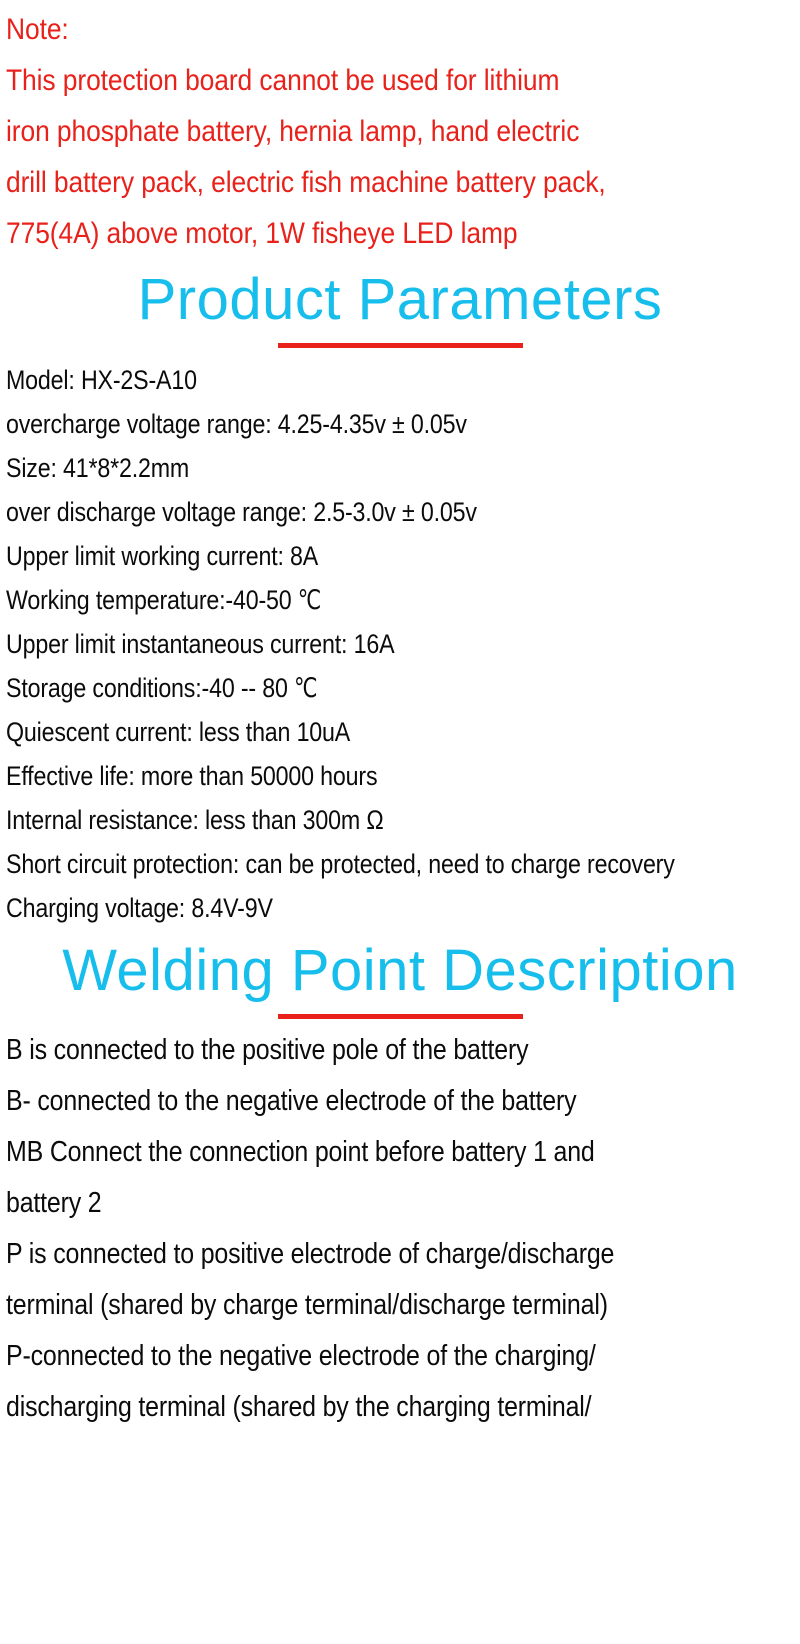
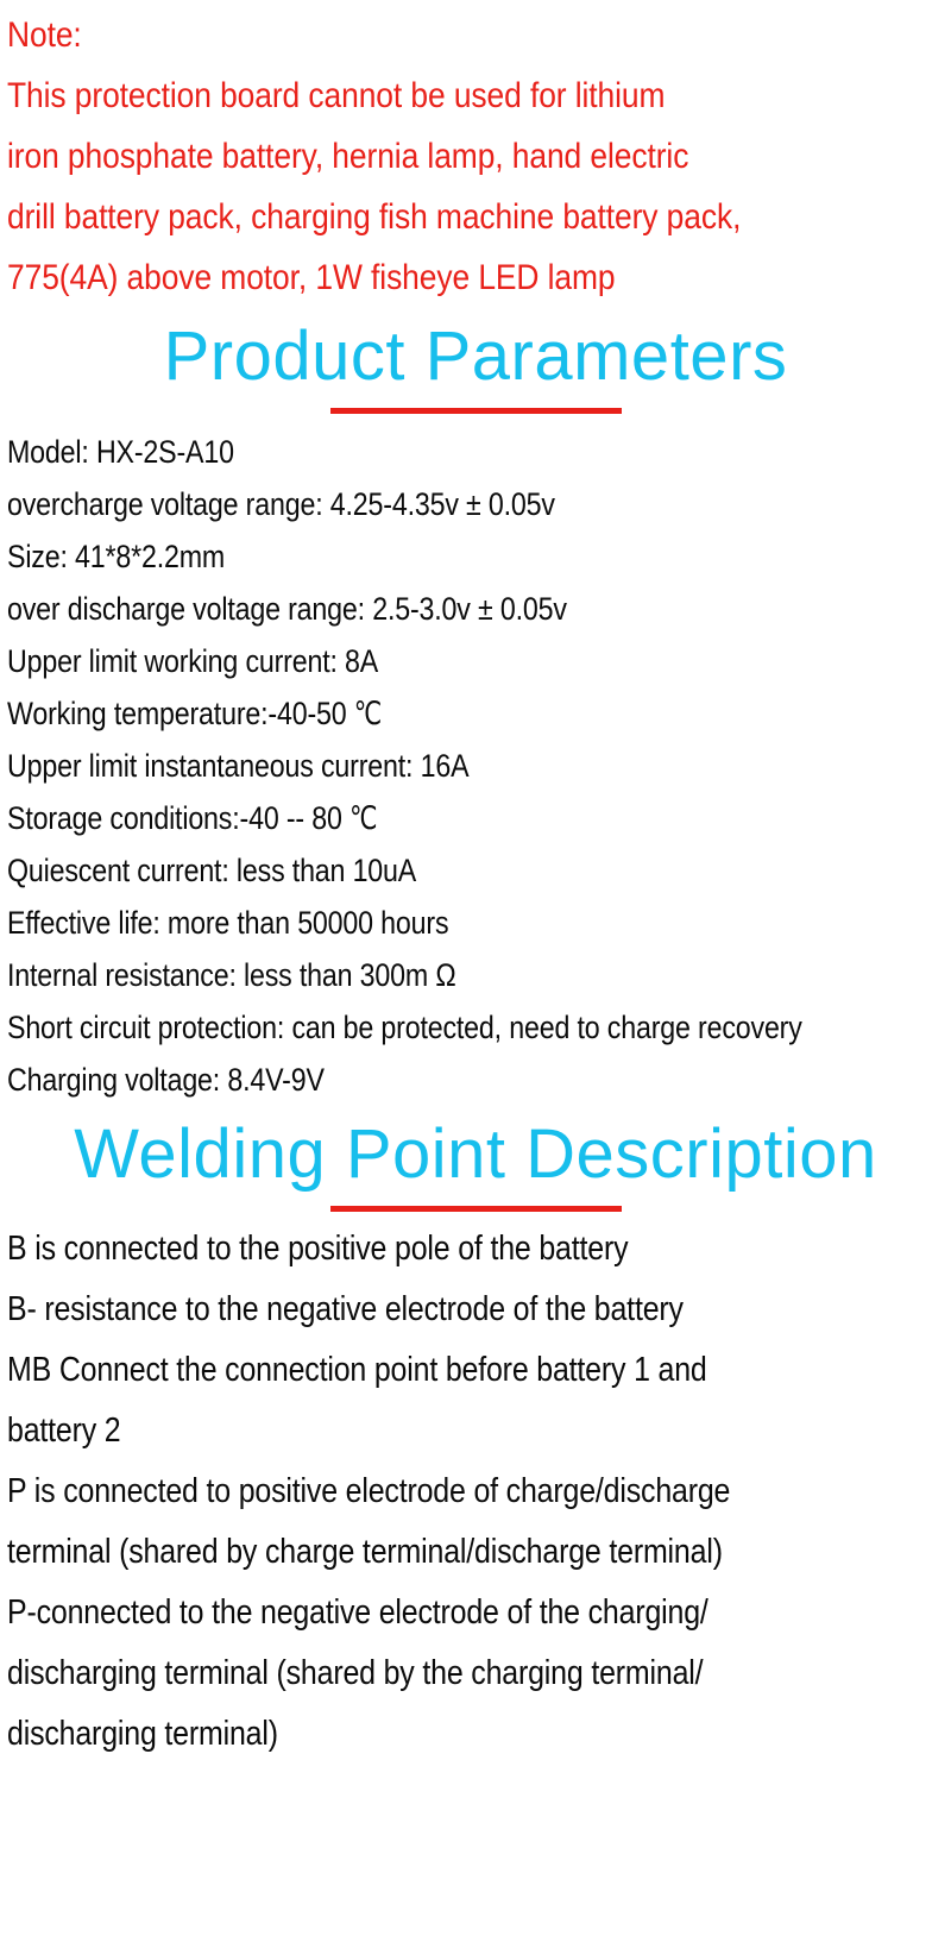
  Note:
  This protection board cannot be used for lithium
  iron phosphate battery, hernia lamp, hand electric
- drill battery pack, electric fish machine battery pack,
+ drill battery pack, charging fish machine battery pack,
  775(4A) above motor, 1W fisheye LED lamp
  Product Parameters
  Model: HX-2S-A10
  overcharge voltage range: 4.25-4.35v ± 0.05v
  Size: 41*8*2.2mm
  over discharge voltage range: 2.5-3.0v ± 0.05v
  Upper limit working current: 8A
  Working temperature:-40-50 ℃
  Upper limit instantaneous current: 16A
  Storage conditions:-40 -- 80 ℃
  Quiescent current: less than 10uA
  Effective life: more than 50000 hours
  Internal resistance: less than 300m Ω
  Short circuit protection: can be protected, need to charge recovery
  Charging voltage: 8.4V-9V
  Welding Point Description
  B is connected to the positive pole of the battery
- B- connected to the negative electrode of the battery
+ B- resistance to the negative electrode of the battery
  MB Connect the connection point before battery 1 and
  battery 2
  P is connected to positive electrode of charge/discharge
  terminal (shared by charge terminal/discharge terminal)
  P-connected to the negative electrode of the charging/
  discharging terminal (shared by the charging terminal/
+ discharging terminal)
